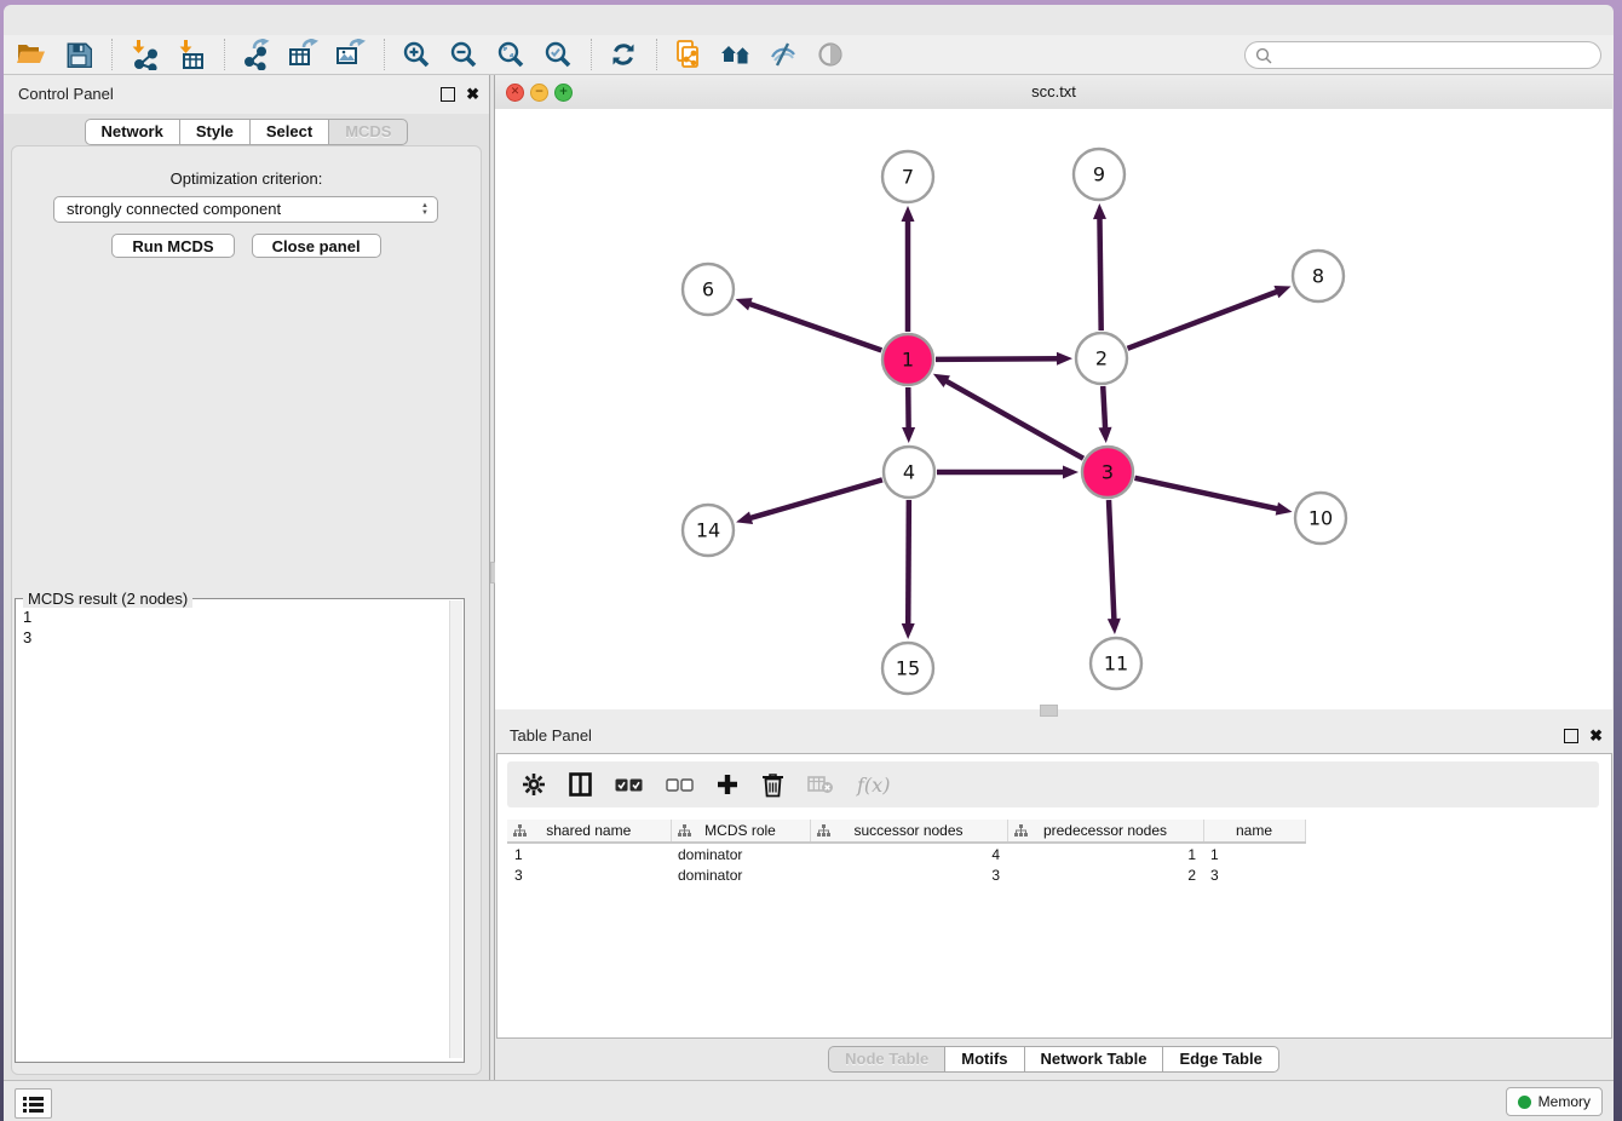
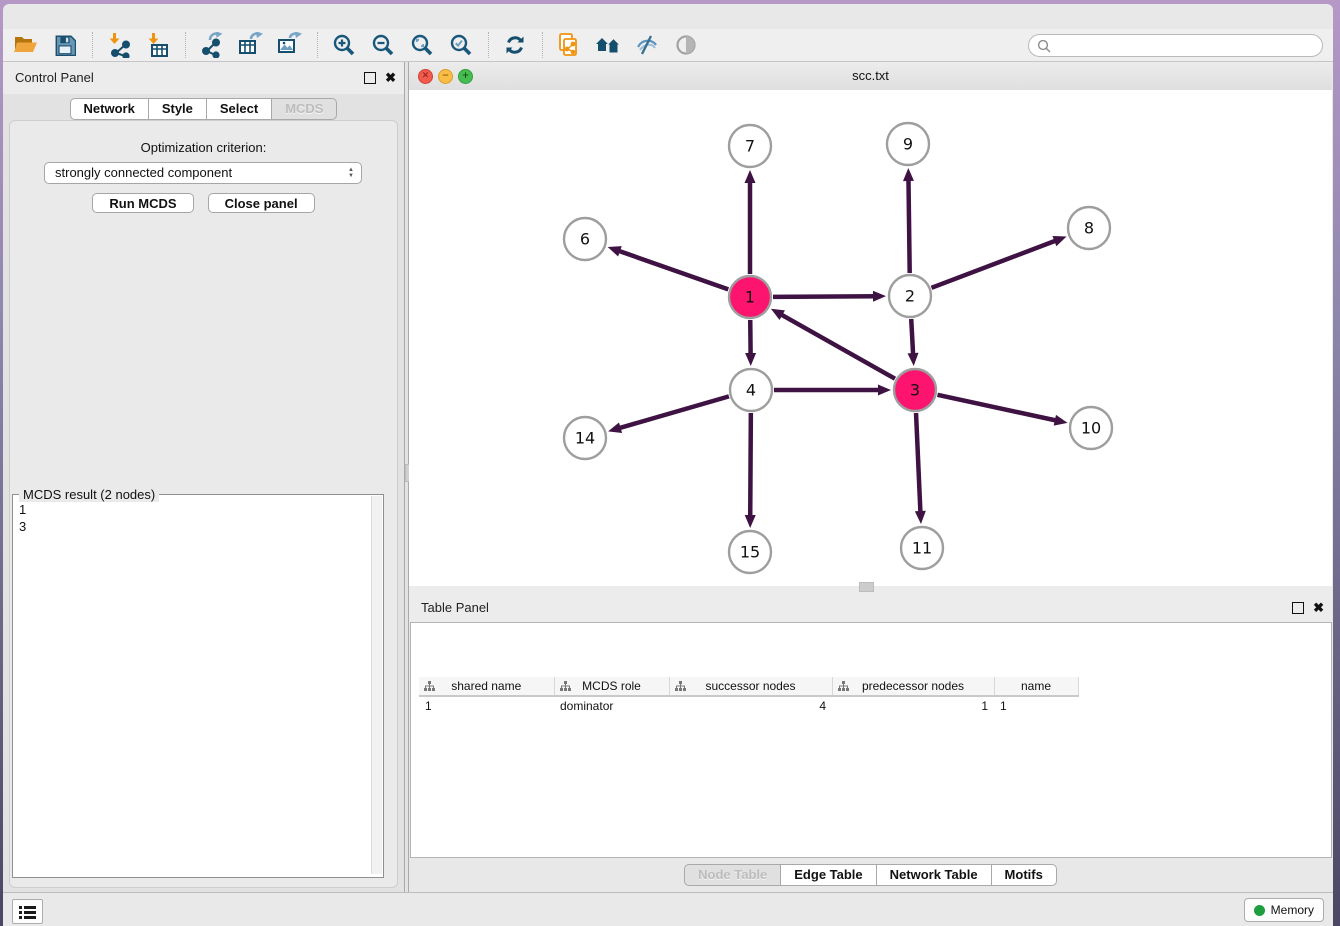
  Control Panel
  ✖
  Network
  Style
  Select
  MCDS
  Optimization criterion:
  strongly connected component
  Run MCDS
  Close panel
  MCDS result (2 nodes)
  1
  3
  ✕
  −
  +
  scc.txt
  1
  2
  3
  4
  6
  7
  8
  9
  10
  11
  14
  15
  Table Panel
  ✖
- f(x)
  shared name	MCDS role	successor nodes	predecessor nodes	name
  1	dominator	4	1	1
- 3	dominator	3	2	3
  Node Table
- Motifs
+ Edge Table
  Network Table
- Edge Table
+ Motifs
  Memory
